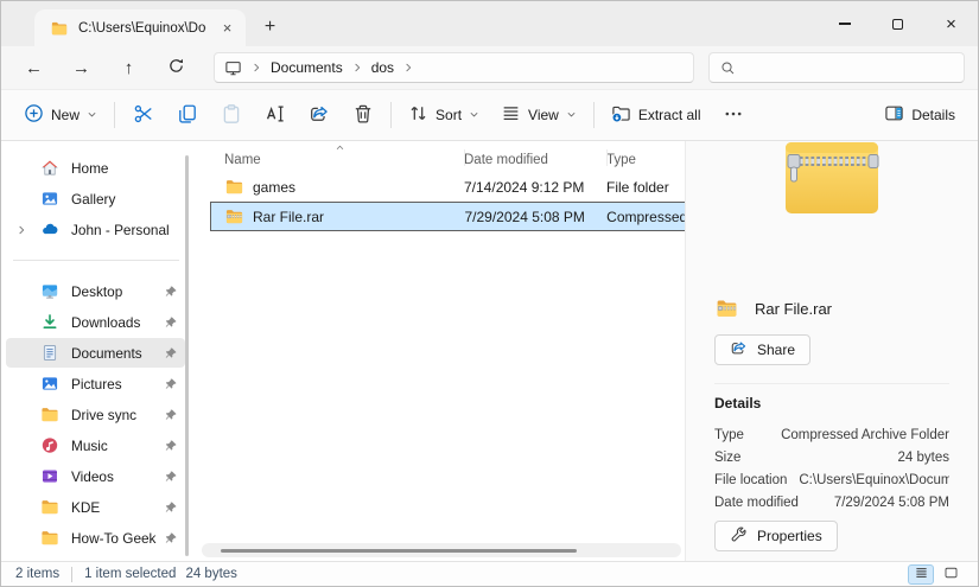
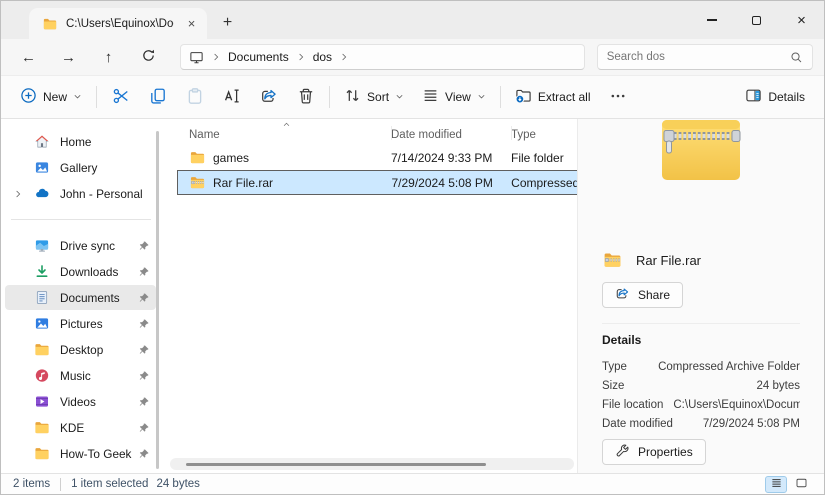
  C:\Users\Equinox\Do
  ×
  +
  ×
  ←
  →
  ↑
  Documents
  dos
+ Search dos
  New
  Sort
  View
  Extract all
  Details
  Home
  Gallery
  John - Personal
- Desktop
+ Drive sync
  Downloads
  Documents
  Pictures
- Drive sync
+ Desktop
  Music
  Videos
  KDE
  How-To Geek
  Name
  Date modified
  Type
  games
- 7/14/2024 9:12 PM
+ 7/14/2024 9:33 PM
  File folder
  Rar File.rar
  7/29/2024 5:08 PM
  Rar File.rar
  Share
  Details
  Type
  Compressed Archive Folder
  Size
  24 bytes
  File location
  C:\Users\Equinox\Docum
  Date modified
  7/29/2024 5:08 PM
  Properties
  2 items
  1 item selected
  24 bytes
